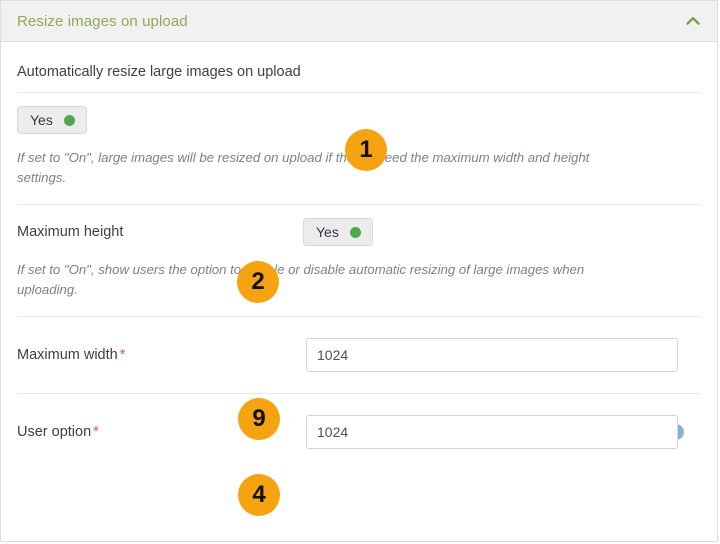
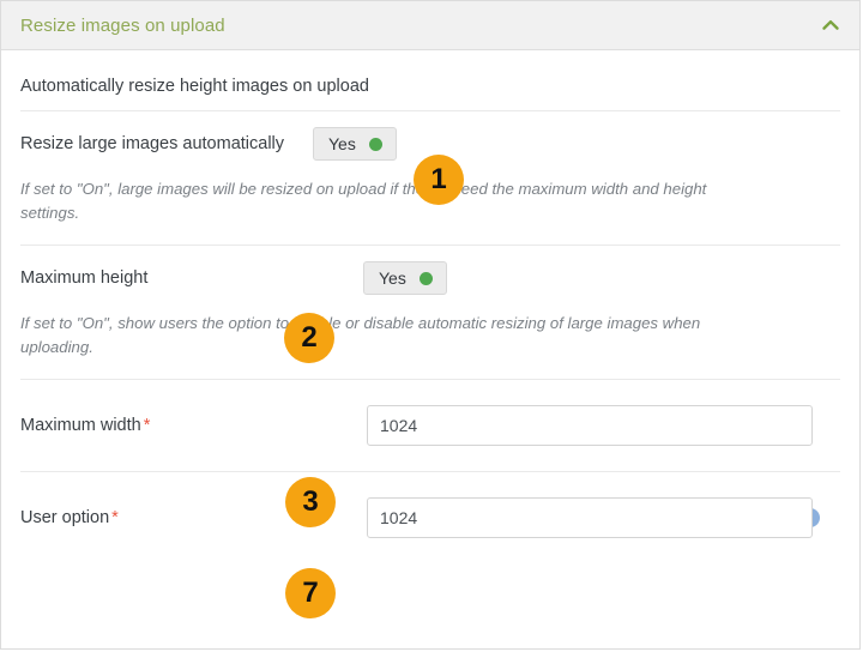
  Resize images on upload
- Automatically resize large images on upload
+ Automatically resize height images on upload
+ Resize large images automatically
  Yes
  If set to "On", large images will be resized on upload if theed the maximum width and height settings.
  Maximum height
  Yes
  If set to "On", show users the option tole or disable automatic resizing of large images when uploading.
  Maximum width *
  1024
  User option *
  1024
  1
  2
- 9
+ 3
- 4
+ 7
